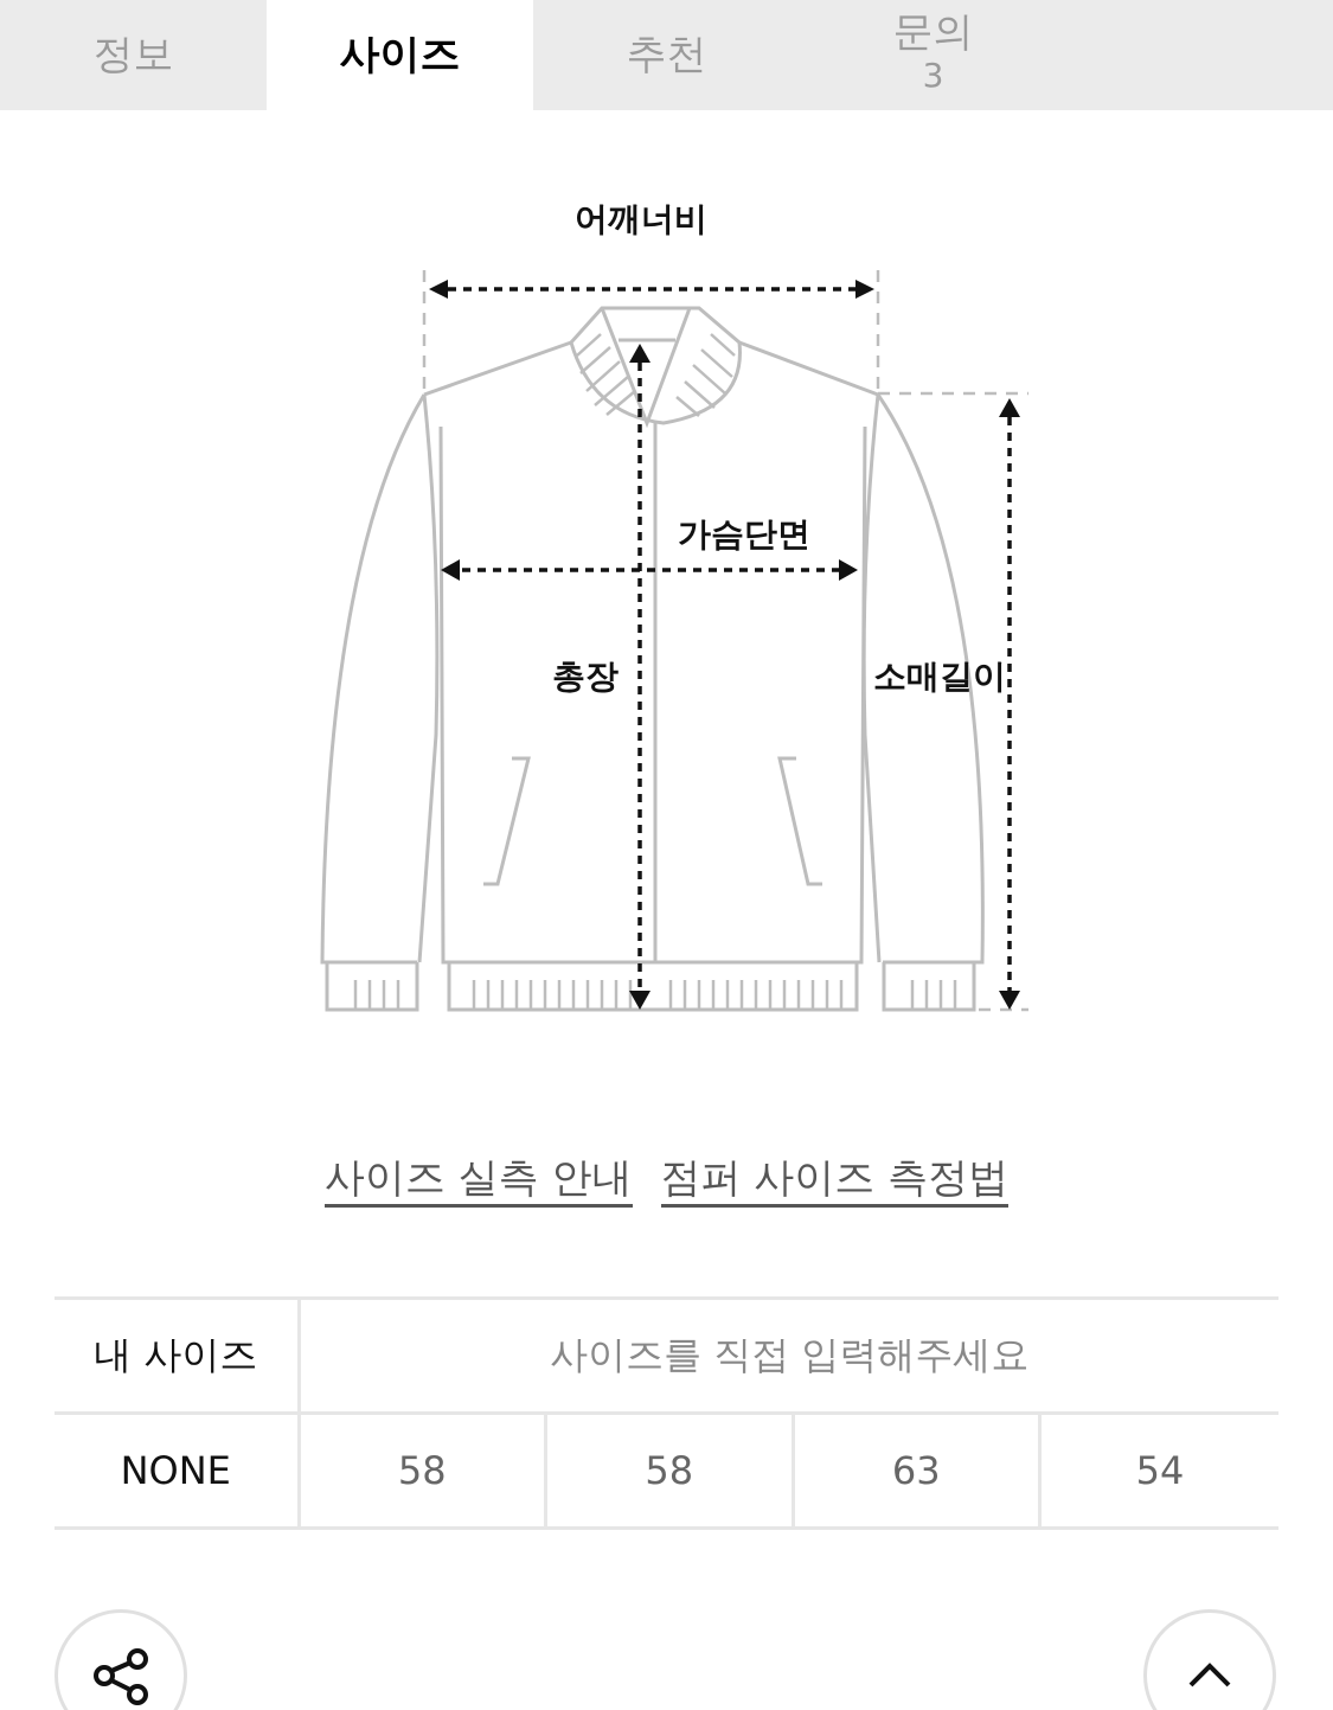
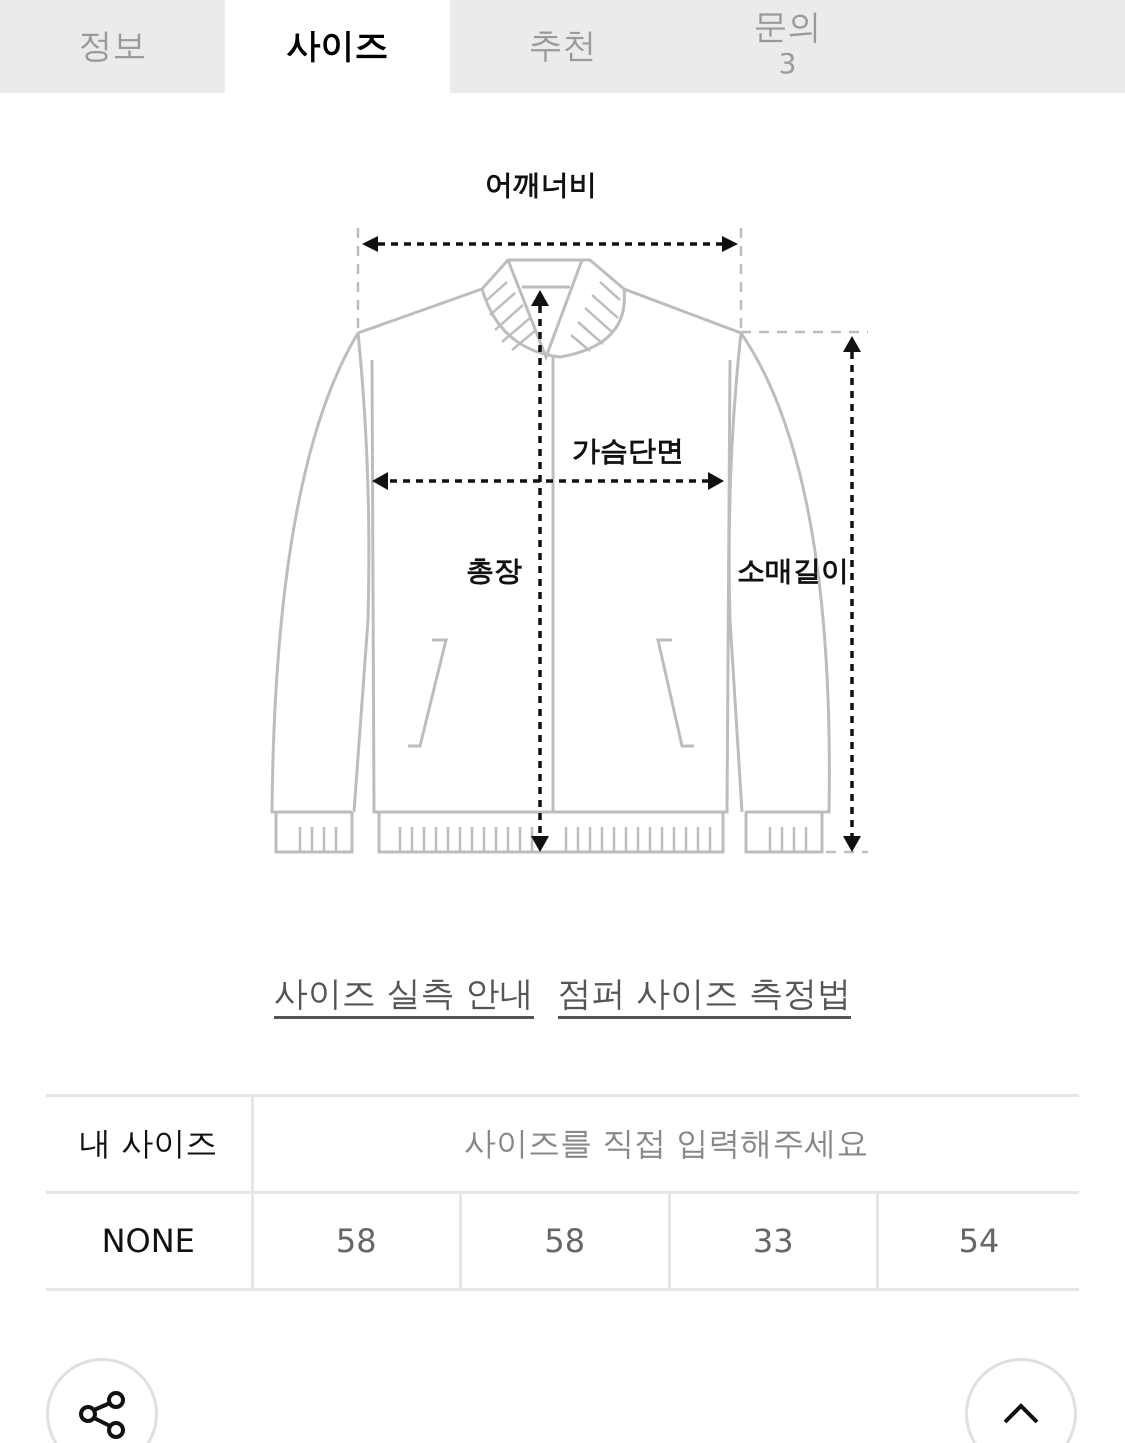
  정보
  사이즈
  추천
  문의
  3
  어깨너비
  가슴단면
  총장
  소매길이
  사이즈 실측 안내
  점퍼 사이즈 측정법
  내 사이즈	사이즈를 직접 입력해주세요
- NONE	58	58	63	54
+ NONE	58	58	33	54
